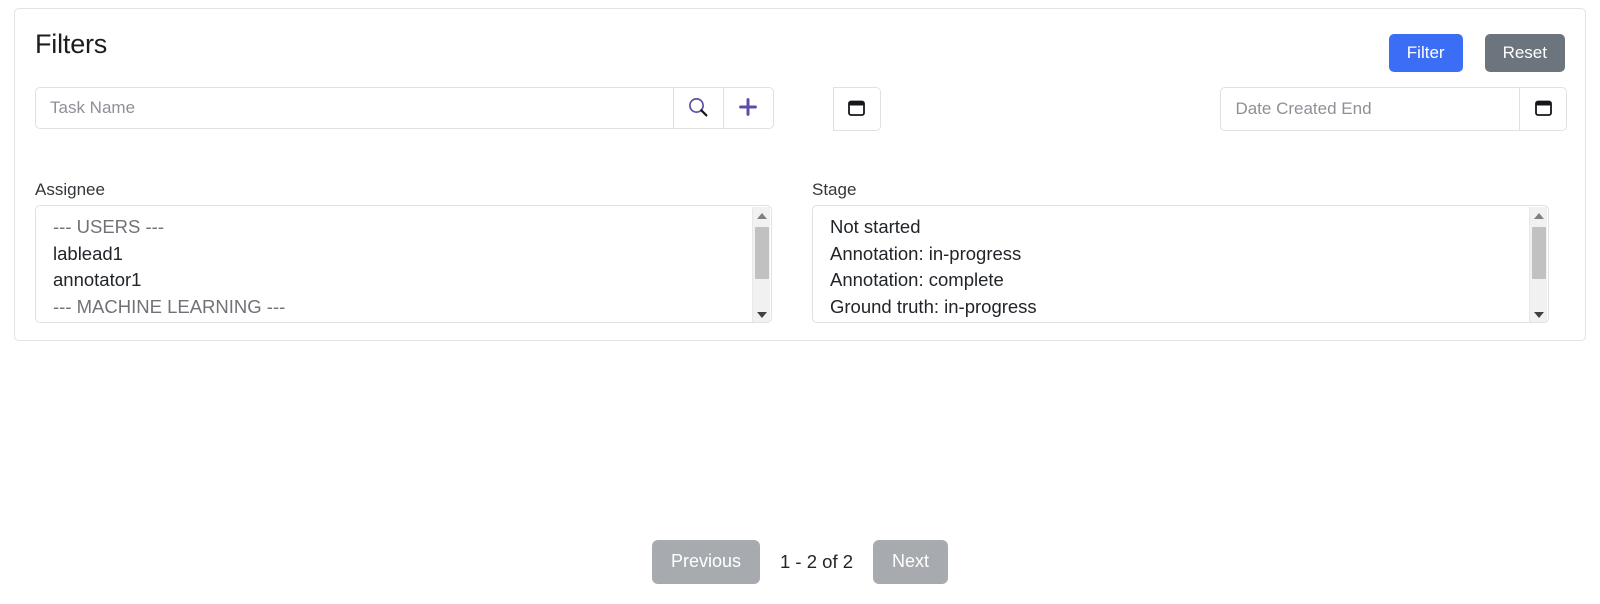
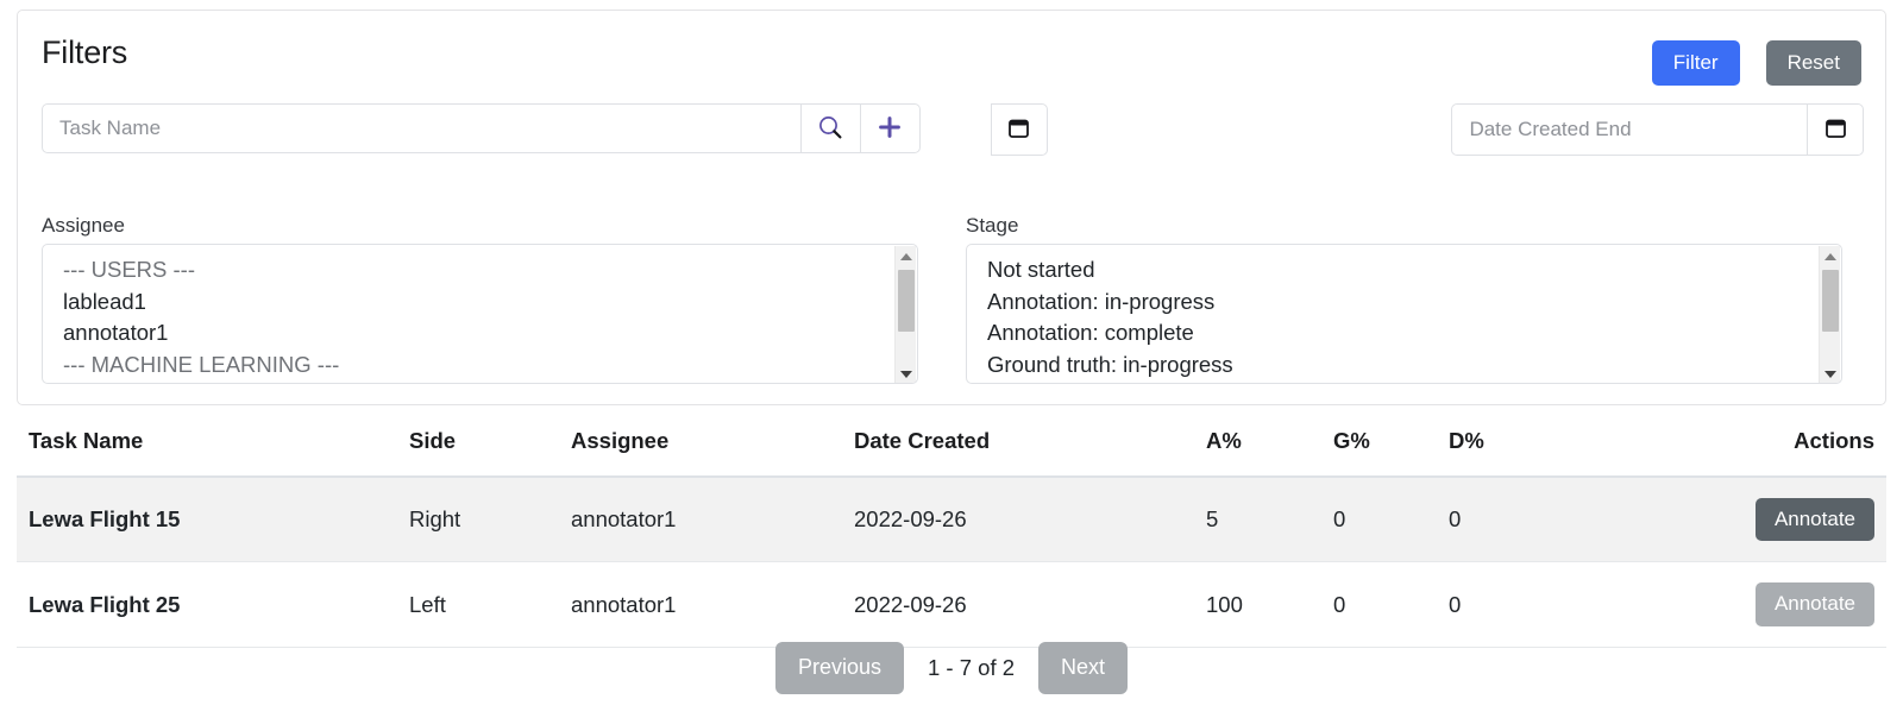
  Filters
  Filter
  Reset
  Task Name
  Date Created End
  Assignee
  --- USERS ---
  lablead1
  annotator1
  --- MACHINE LEARNING ---
  Stage
  Not started
  Annotation: in-progress
  Annotation: complete
  Ground truth: in-progress
+ Task Name	Side	Assignee	Date Created	A%	G%	D%	Actions
+ Lewa Flight 15	Right	annotator1	2022-09-26	5	0	0	Annotate
+ Lewa Flight 25	Left	annotator1	2022-09-26	100	0	0	Annotate
  Previous
- 1 - 2 of 2
+ 1 - 7 of 2
  Next
